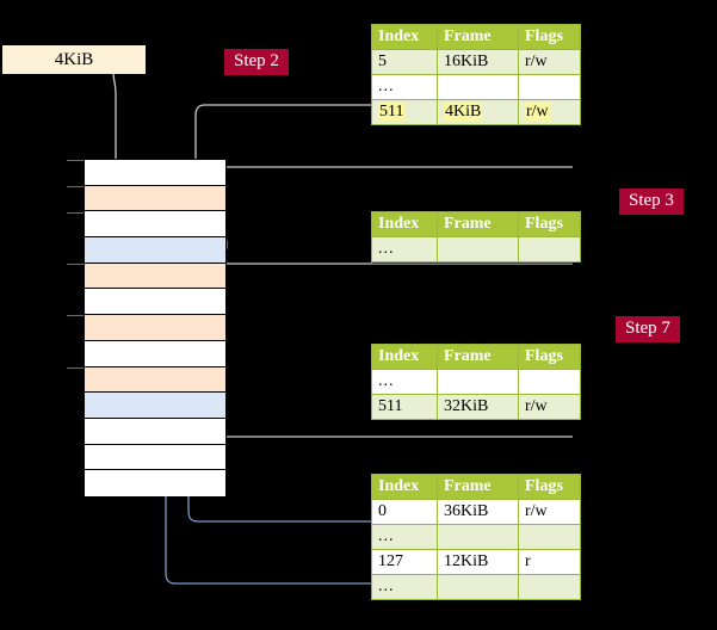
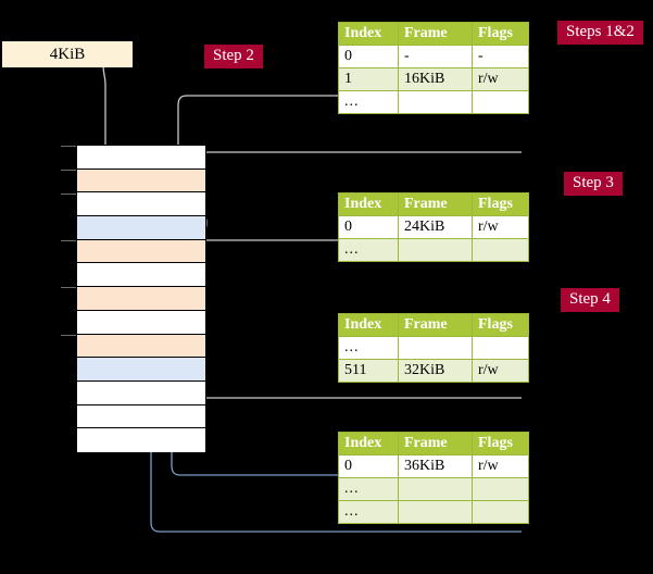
  4KiB
  Step 2
+ Steps 1&2
  Step 3
- Step 7
+ Step 4
  Index	Frame	Flags
+ 0	-	-
- 5	16KiB	r/w
+ 1	16KiB	r/w
  ...
- 511	4KiB	r/w
  Index	Frame	Flags
+ 0	24KiB	r/w
  ...
  Index	Frame	Flags
  ...
  511	32KiB	r/w
  Index	Frame	Flags
  0	36KiB	r/w
  ...
- 127	12KiB	r
  ...
